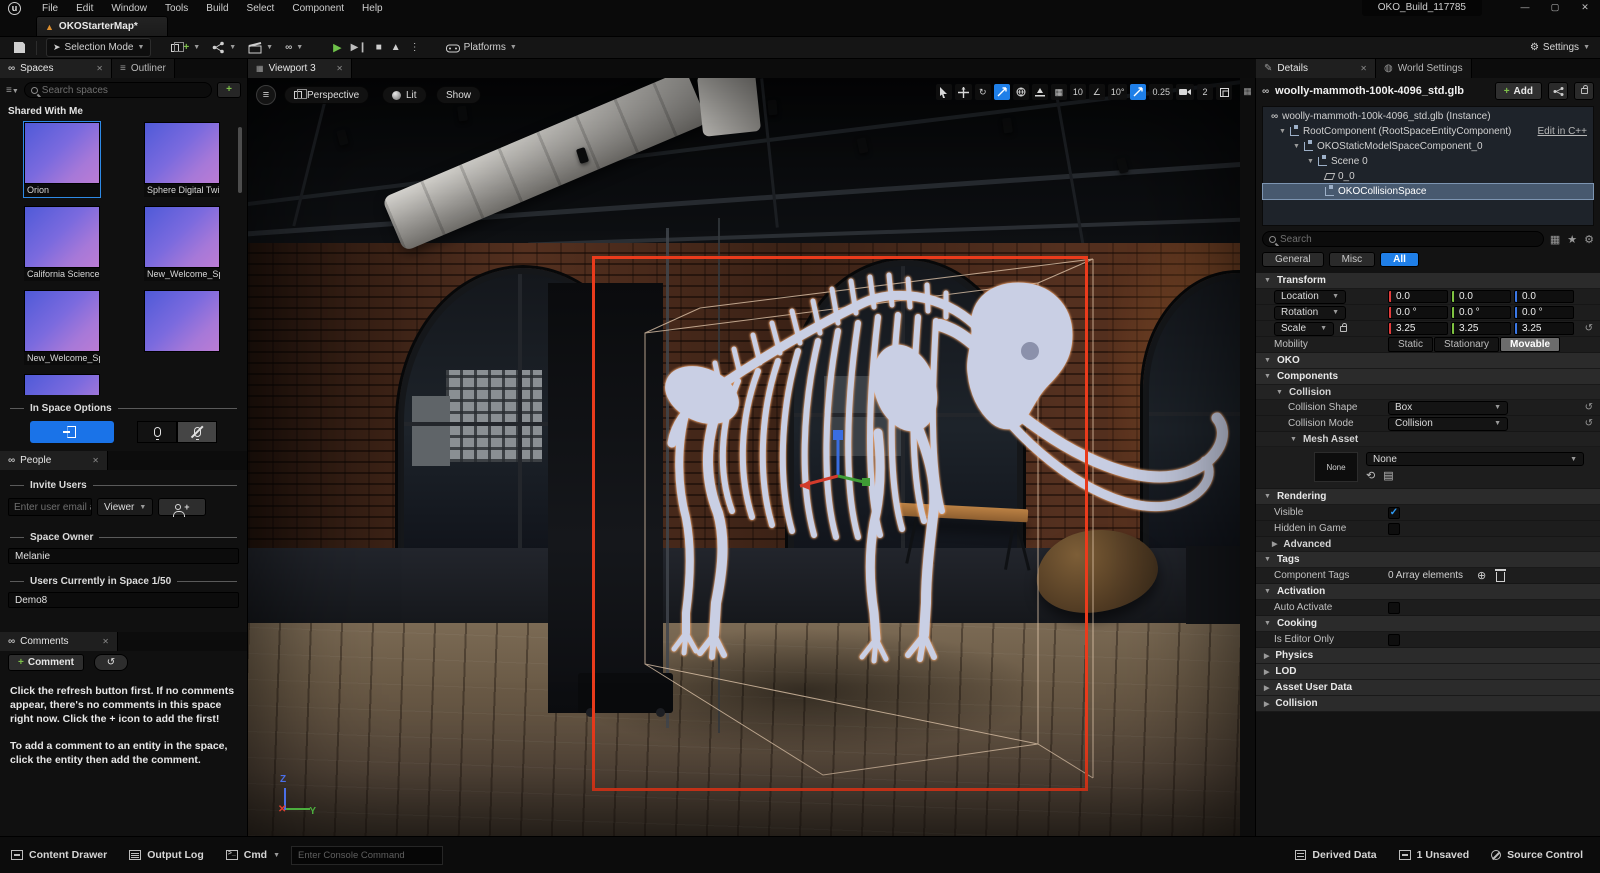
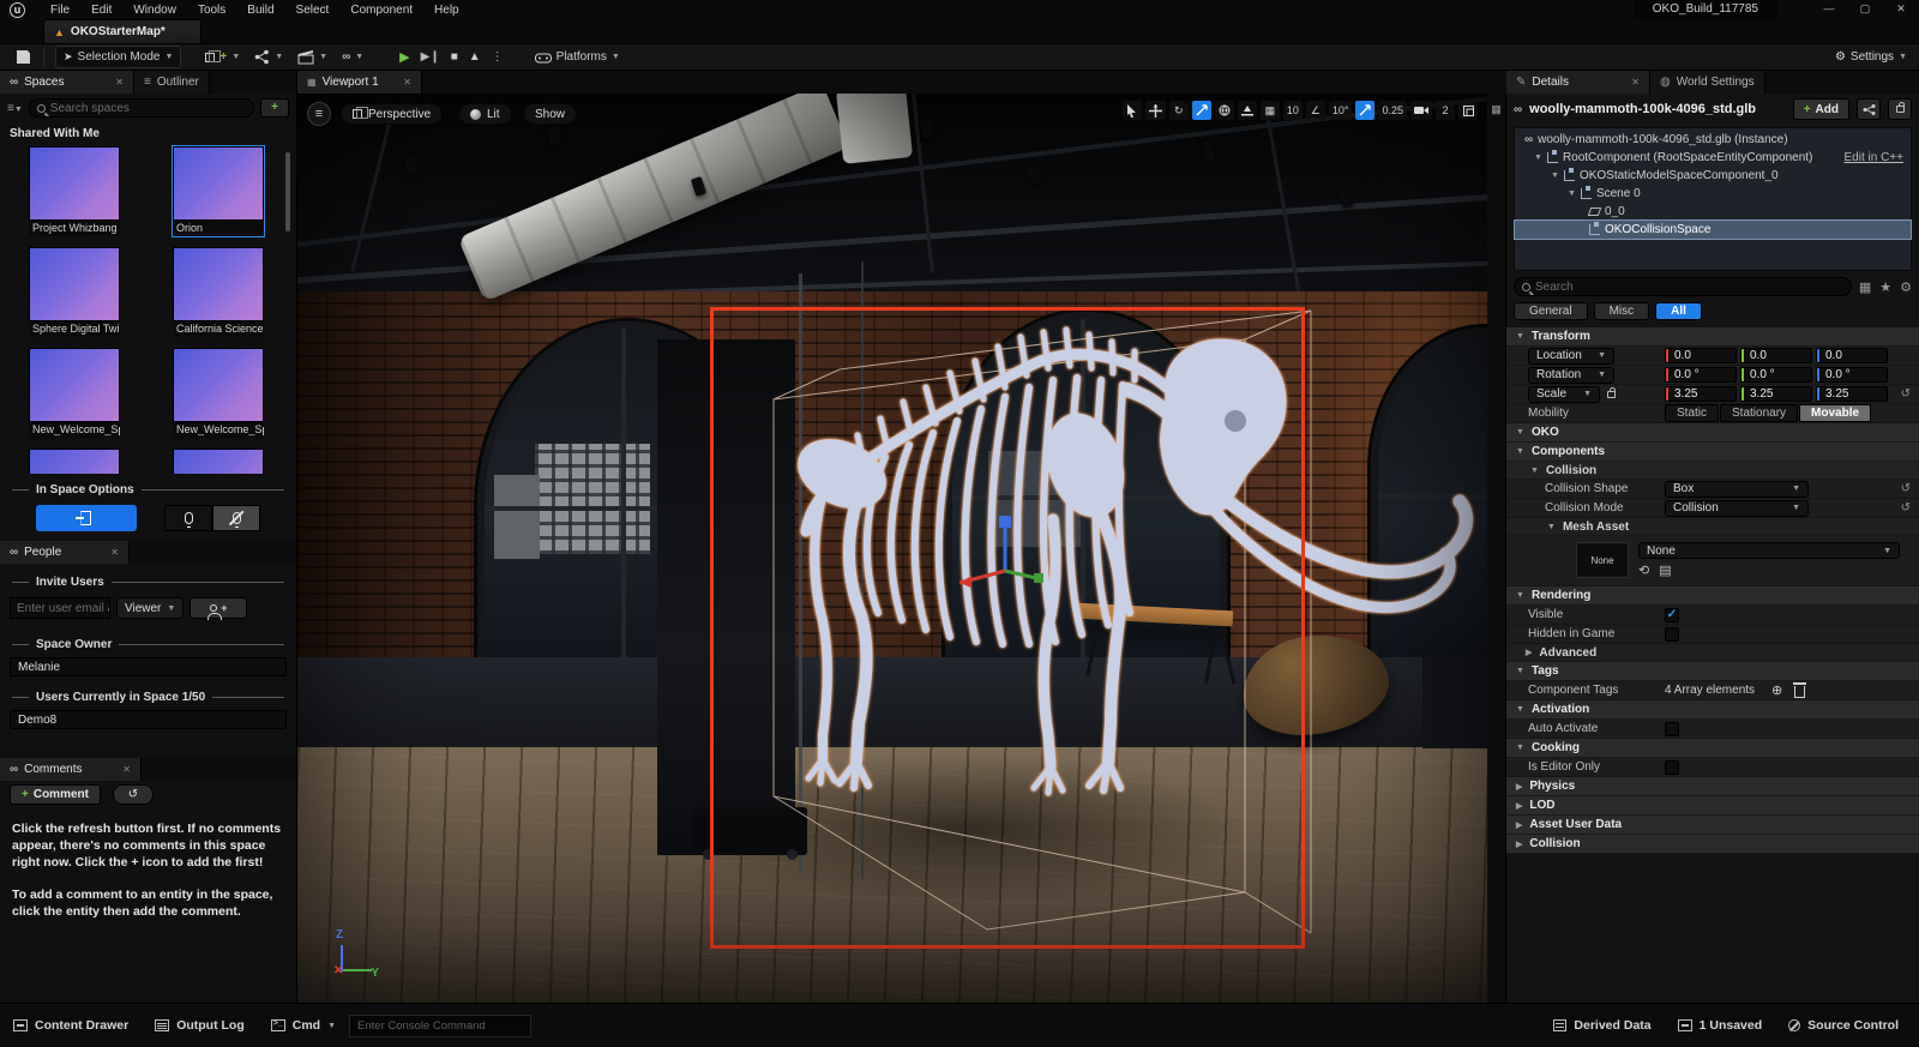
  u
  File
  Edit
  Window
  Tools
  Build
  Select
  Component
  Help
  OKO_Build_117785
  —
  ▢
  ✕
  ▲
  OKOStarterMap*
  ➤
  Selection Mode
  +
  ∞
  ▶
  ▶❙
  ■
  ▲
  ⋮
  Platforms
  ⚙
  Settings
  ∞
  Spaces
  ✕
  ≡
  Outliner
  Search spaces
  +
  Shared With Me
+ Project Whizbang
  Orion
  Sphere Digital Twi
  California Science
  New_Welcome_S
  New_Welcome_S
  In Space Options
  ∞
  People
  ✕
  Invite Users
  Enter user email
  Viewer
  +
  Space Owner
  Melanie
  Users Currently in Space 1/50
  Demo8
  ∞
  Comments
  ✕
  +
  Comment
  ↺
  Click the refresh button first. If no comments appear, there's no comments in this space right now. Click the + icon to add the first!
  To add a comment to an entity in the space, click the entity then add the comment.
  ▦
- Viewport 3
+ Viewport 1
  ✕
  ≡
  Perspective
  Lit
  Show
  ↻
  ▦
  10
  ∠
  10°
  0.25
  2
  Z
  Y
  ✕
  ✎
  Details
  ✕
  ◍
  World Settings
  ▦
  ∞
  woolly-mammoth-100k-4096_std.glb
  +
  Add
  ∞
  woolly-mammoth-100k-4096_std.glb (Instance)
  RootComponent (RootSpaceEntityComponent)
  Edit in C++
  OKOStaticModelSpaceComponent_0
  Scene 0
  0_0
  OKOCollisionSpace
  Search
  ▦
  ★
  ⚙
  General
  Misc
  All
  Transform
  Location
  0.0
  0.0
  0.0
  Rotation
  0.0 °
  0.0 °
  0.0 °
  Scale
  3.25
  3.25
  3.25
  ↺
  Mobility
  Static
  Stationary
  Movable
  OKO
  Components
  Collision
  Collision Shape
  Box
  ↺
  Collision Mode
  Collision
  ↺
  Mesh Asset
  None
  None
  ⟲
  ▤
  Rendering
  Visible
  ✓
  Hidden in Game
  Advanced
  Tags
  Component Tags
- 0 Array elements
+ 4 Array elements
  ⊕
  Activation
  Auto Activate
  Cooking
  Is Editor Only
  Physics
  LOD
  Asset User Data
  Collision
  Content Drawer
  Output Log
  Cmd
  Enter Console Command
  Derived Data
  1 Unsaved
  Source Control
